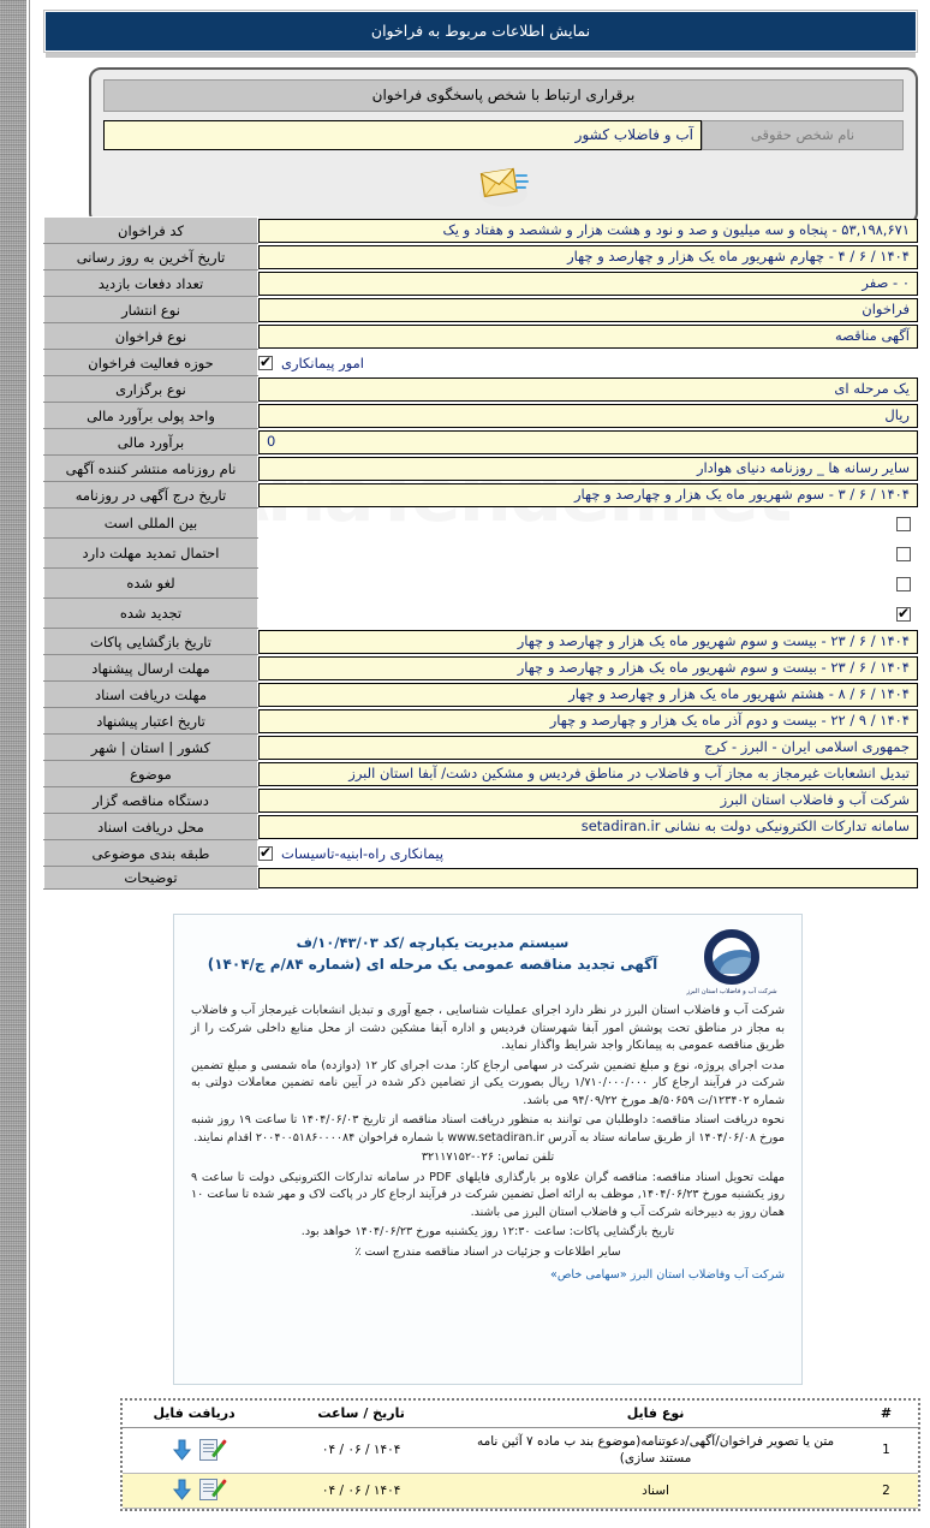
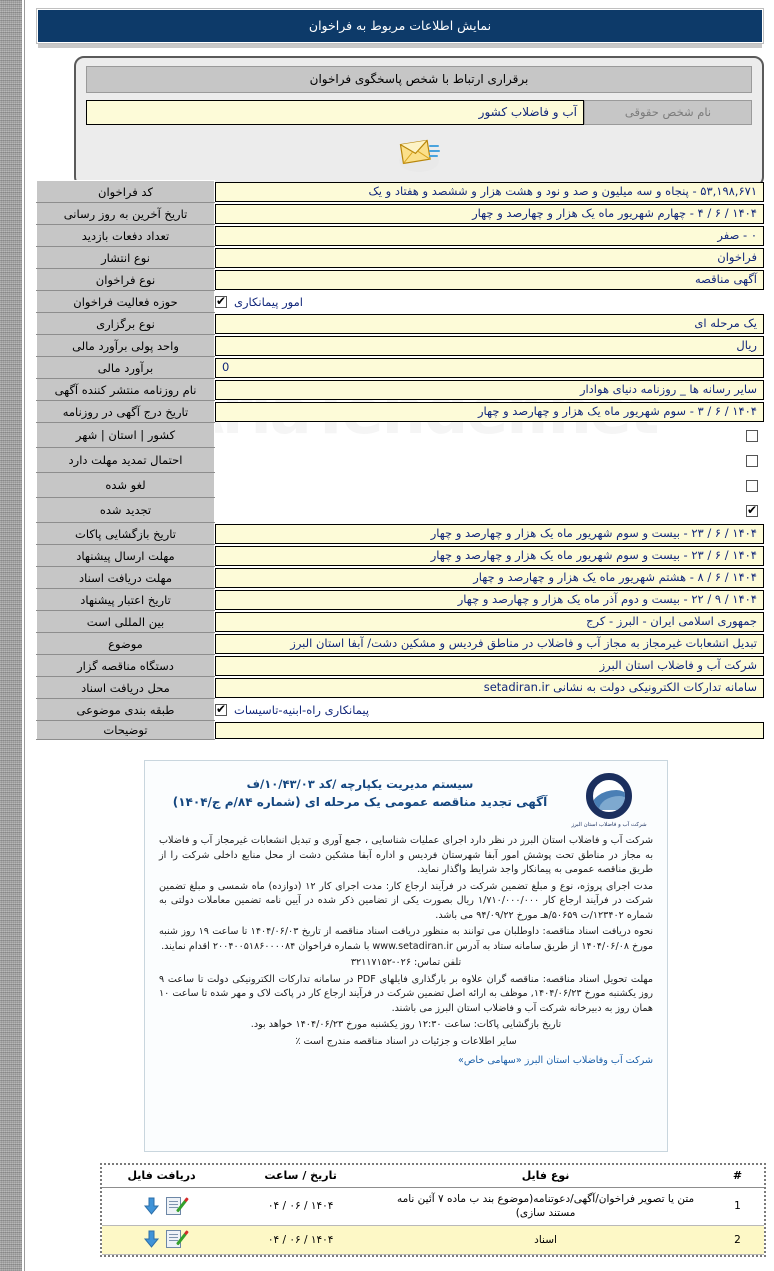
  نمایش اطلاعات مربوط به فراخوان
  برقراری ارتباط با شخص پاسخگوی فراخوان
  نام شخص حقوقی
  آب و فاضلاب کشور
  ۵۳,۱۹۸,۶۷۱ - پنجاه و سه میلیون و صد و نود و هشت هزار و ششصد و هفتاد و یک	کد فراخوان
  ۱۴۰۴ / ۶ / ۴ - چهارم شهریور ماه یک هزار و چهارصد و چهار	تاریخ آخرین به روز رسانی
  ۰ - صفر	تعداد دفعات بازدید
  فراخوان	نوع انتشار
  آگهی مناقصه	نوع فراخوان
  امور پیمانکاری	حوزه فعالیت فراخوان
  یک مرحله ای	نوع برگزاری
  ریال	واحد پولی برآورد مالی
  0	برآورد مالی
  سایر رسانه ها _ روزنامه دنیای هوادار	نام روزنامه منتشر کننده آگهی
  ۱۴۰۴ / ۶ / ۳ - سوم شهریور ماه یک هزار و چهارصد و چهار	تاریخ درج آگهی در روزنامه
- 	بین المللی است
+ 	کشور | استان | شهر
  	احتمال تمدید مهلت دارد
  	لغو شده
  	تجدید شده
  ۱۴۰۴ / ۶ / ۲۳ - بیست و سوم شهریور ماه یک هزار و چهارصد و چهار	تاریخ بازگشایی پاکات
  ۱۴۰۴ / ۶ / ۲۳ - بیست و سوم شهریور ماه یک هزار و چهارصد و چهار	مهلت ارسال پیشنهاد
  ۱۴۰۴ / ۶ / ۸ - هشتم شهریور ماه یک هزار و چهارصد و چهار	مهلت دریافت اسناد
  ۱۴۰۴ / ۹ / ۲۲ - بیست و دوم آذر ماه یک هزار و چهارصد و چهار	تاریخ اعتبار پیشنهاد
- جمهوری اسلامی ایران - البرز - کرج	کشور | استان | شهر
+ جمهوری اسلامی ایران - البرز - کرج	بین المللی است
  تبدیل انشعابات غیرمجاز به مجاز آب و فاضلاب در مناطق فردیس و مشکین دشت/ آبفا استان البرز	موضوع
  شرکت آب و فاضلاب استان البرز	دستگاه مناقصه گزار
  سامانه تدارکات الکترونیکی دولت به نشانی setadiran.ir	محل دریافت اسناد
  پیمانکاری راه-ابنیه-تاسیسات	طبقه بندی موضوعی
  	توضیحات
  سیستم مدیریت یکپارچه /کد ۱۰/۴۳/۰۳/ف
  آگهی تجدید مناقصه عمومی یک مرحله ای (شماره ۸۴/م ج/۱۴۰۴)
  شرکت آب و فاضلاب استان البرز در نظر دارد اجرای عملیات شناسایی ، جمع آوری و تبدیل انشعابات غیرمجاز آب و فاضلاب به مجاز در مناطق تحت پوشش امور آبفا شهرستان فردیس و اداره آبفا مشکین دشت از محل منابع داخلی شرکت را از طریق مناقصه عمومی به پیمانکار واجد شرایط واگذار نماید.
- مدت اجرای پروژه، نوع و مبلغ تضمین شرکت در سهامی ارجاع کار: مدت اجرای کار ۱۲ (دوازده) ماه شمسی و مبلغ تضمین شرکت در فرآیند ارجاع کار ۱/۷۱۰/۰۰۰/۰۰۰ ریال بصورت یکی از تضامین ذکر شده در آیین نامه تضمین معاملات دولتی به شماره ۱۲۳۴۰۲/ت ۵۰۶۵۹/هـ مورخ ۹۴/۰۹/۲۲ می باشد.
+ مدت اجرای پروژه، نوع و مبلغ تضمین شرکت در فرآیند ارجاع کار: مدت اجرای کار ۱۲ (دوازده) ماه شمسی و مبلغ تضمین شرکت در فرآیند ارجاع کار ۱/۷۱۰/۰۰۰/۰۰۰ ریال بصورت یکی از تضامین ذکر شده در آیین نامه تضمین معاملات دولتی به شماره ۱۲۳۴۰۲/ت ۵۰۶۵۹/هـ مورخ ۹۴/۰۹/۲۲ می باشد.
  نحوه دریافت اسناد مناقصه: داوطلبان می توانند به منظور دریافت اسناد مناقصه از تاریخ ۱۴۰۴/۰۶/۰۳ تا ساعت ۱۹ روز شنبه مورخ ۱۴۰۴/۰۶/۰۸ از طریق سامانه ستاد به آدرس www.setadiran.ir با شماره فراخوان ۲۰۰۴۰۰۵۱۸۶۰۰۰۰۸۴ اقدام نمایند.
  تلفن تماس: ۰۲۶-۳۲۱۱۷۱۵۲
  مهلت تحویل اسناد مناقصه: مناقصه گران علاوه بر بارگذاری فایلهای PDF در سامانه تدارکات الکترونیکی دولت تا ساعت ۹ روز یکشنبه مورخ ۱۴۰۴/۰۶/۲۳, موظف به ارائه اصل تضمین شرکت در فرآیند ارجاع کار در پاکت لاک و مهر شده تا ساعت ۱۰ همان روز به دبیرخانه شرکت آب و فاضلاب استان البرز می باشند.
  تاریخ بازگشایی پاکات: ساعت ۱۲:۳۰ روز یکشنبه مورخ ۱۴۰۴/۰۶/۲۳ خواهد بود.
  سایر اطلاعات و جزئیات در اسناد مناقصه مندرج است ٪
  شرکت آب وفاضلاب استان البرز «سهامی خاص»
  #	نوع فایل	تاریخ / ساعت	دریافت فایل
  1	متن یا تصویر فراخوان/آگهی/دعوتنامه(موضوع بند ب ماده ۷ آئین نامه مستند سازی)	۱۴۰۴ / ۰۶ / ۰۴
  2	اسناد	۱۴۰۴ / ۰۶ / ۰۴
